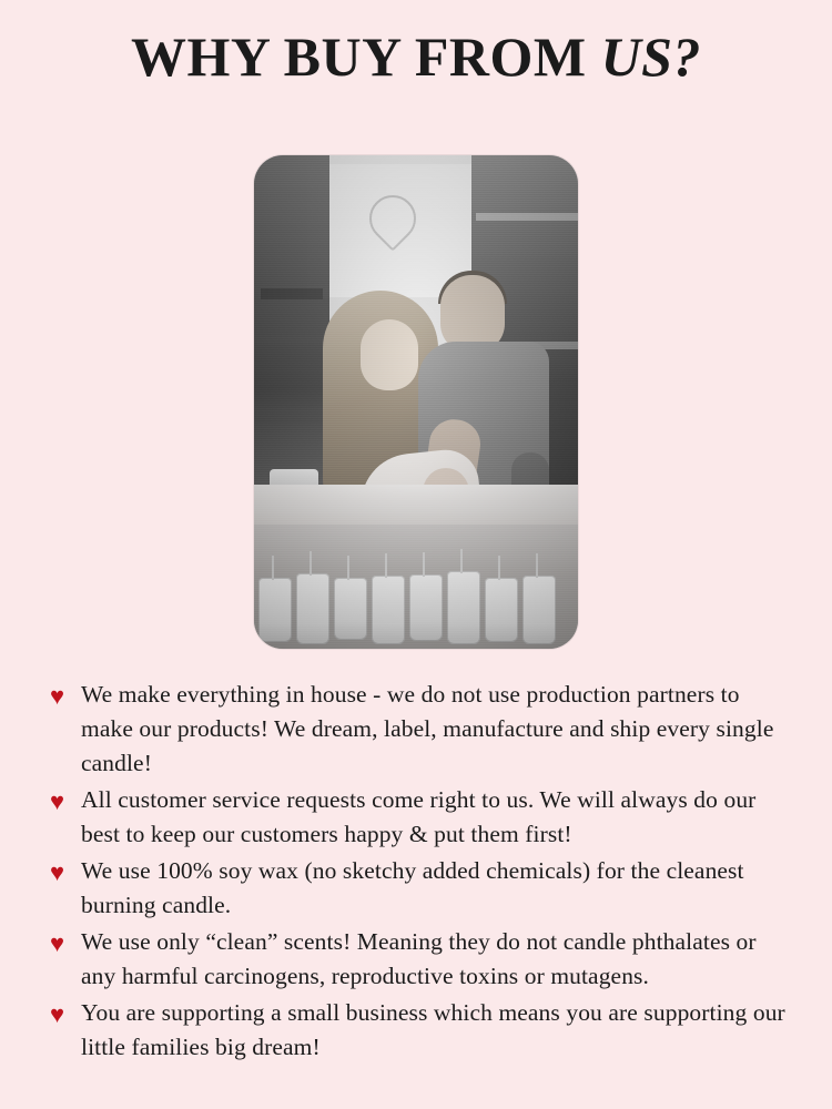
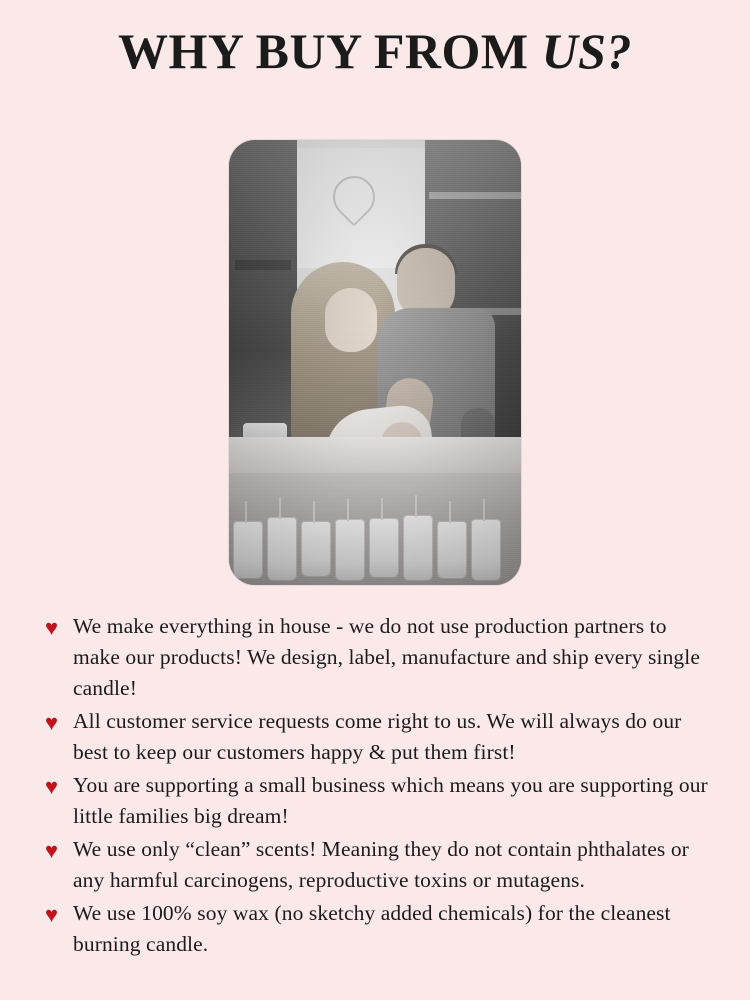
  WHY BUY FROM US?
  ♥
- We make everything in house - we do not use production partners to make our products! We dream, label, manufacture and ship every single candle!
+ We make everything in house - we do not use production partners to make our products! We design, label, manufacture and ship every single candle!
  ♥
  All customer service requests come right to us. We will always do our best to keep our customers happy & put them first!
  ♥
- We use 100% soy wax (no sketchy added chemicals) for the cleanest burning candle.
+ You are supporting a small business which means you are supporting our little families big dream!
  ♥
- We use only “clean” scents! Meaning they do not candle phthalates or any harmful carcinogens, reproductive toxins or mutagens.
+ We use only “clean” scents! Meaning they do not contain phthalates or any harmful carcinogens, reproductive toxins or mutagens.
  ♥
- You are supporting a small business which means you are supporting our little families big dream!
+ We use 100% soy wax (no sketchy added chemicals) for the cleanest burning candle.
